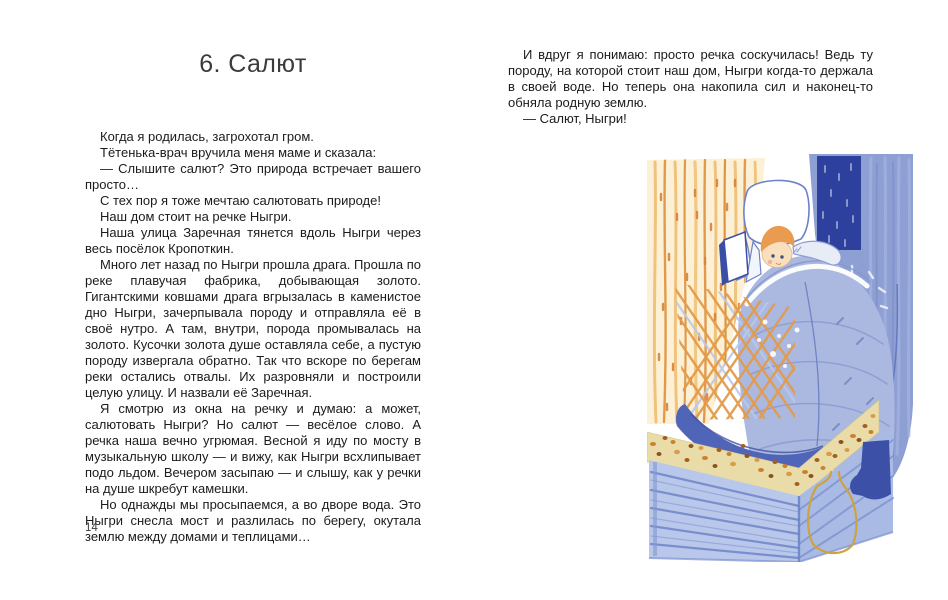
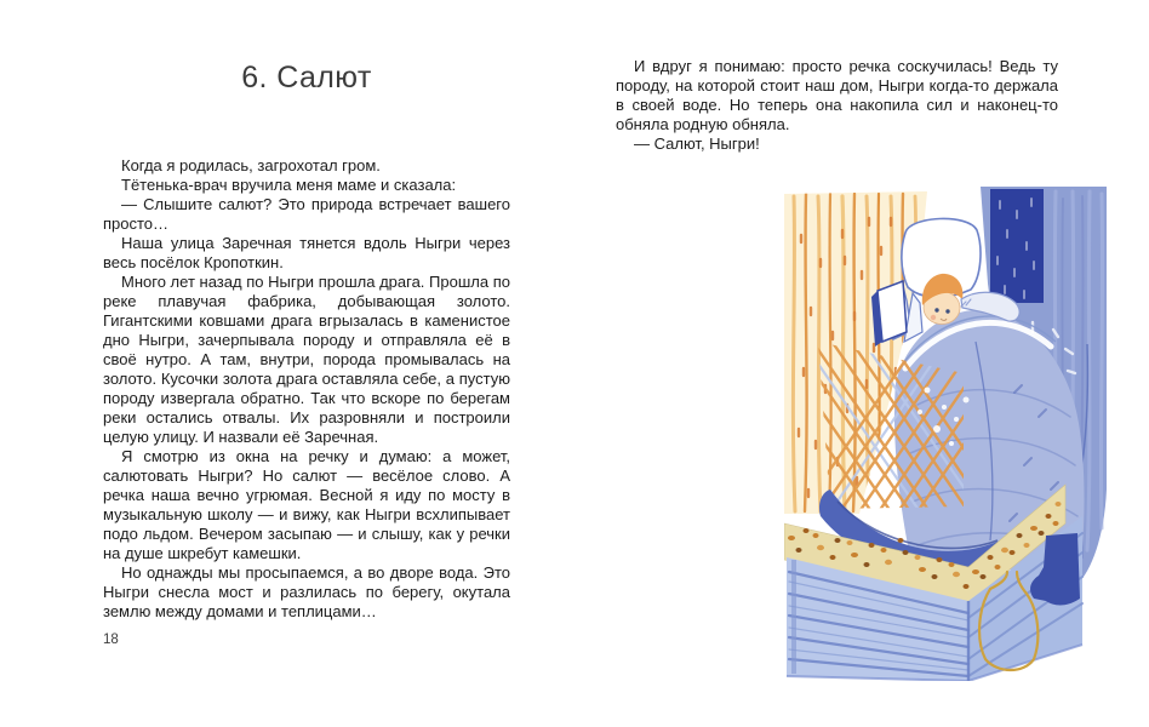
  6. Салют
  Когда я родилась, загрохотал гром.
  Тётенька-врач вручила меня маме и сказала:
  — Слышите салют? Это природа встречает вашего просто…
- С тех пор я тоже мечтаю салютовать природе!
- Наш дом стоит на речке Ныгри.
  Наша улица Заречная тянется вдоль Ныгри через весь посёлок Кропоткин.
- Много лет назад по Ныгри прошла драга. Прошла по реке плавучая фабрика, добывающая золото. Гигантскими ковшами драга вгрызалась в каменистое дно Ныгри, зачерпывала породу и отправляла её в своё нутро. А там, внутри, порода промывалась на золото. Кусочки золота душе оставляла себе, а пустую породу извергала обратно. Так что вскоре по берегам реки остались отвалы. Их разровняли и построили целую улицу. И назвали её Заречная.
+ Много лет назад по Ныгри прошла драга. Прошла по реке плавучая фабрика, добывающая золото. Гигантскими ковшами драга вгрызалась в каменистое дно Ныгри, зачерпывала породу и отправляла её в своё нутро. А там, внутри, порода промывалась на золото. Кусочки золота драга оставляла себе, а пустую породу извергала обратно. Так что вскоре по берегам реки остались отвалы. Их разровняли и построили целую улицу. И назвали её Заречная.
  Я смотрю из окна на речку и думаю: а может, салютовать Ныгри? Но салют — весёлое слово. А речка наша вечно угрюмая. Весной я иду по мосту в музыкальную школу — и вижу, как Ныгри всхлипывает подо льдом. Вечером засыпаю — и слышу, как у речки на душе шкребут камешки.
  Но однажды мы просыпаемся, а во дворе вода. Это Ныгри снесла мост и разлилась по берегу, окутала землю между домами и теплицами…
- 14
+ 18
- И вдруг я понимаю: просто речка соскучилась! Ведь ту породу, на которой стоит наш дом, Ныгри когда-то держала в своей воде. Но теперь она накопила сил и наконец-то обняла родную землю.
+ И вдруг я понимаю: просто речка соскучилась! Ведь ту породу, на которой стоит наш дом, Ныгри когда-то держала в своей воде. Но теперь она накопила сил и наконец-то обняла родную обняла.
  — Салют, Ныгри!
